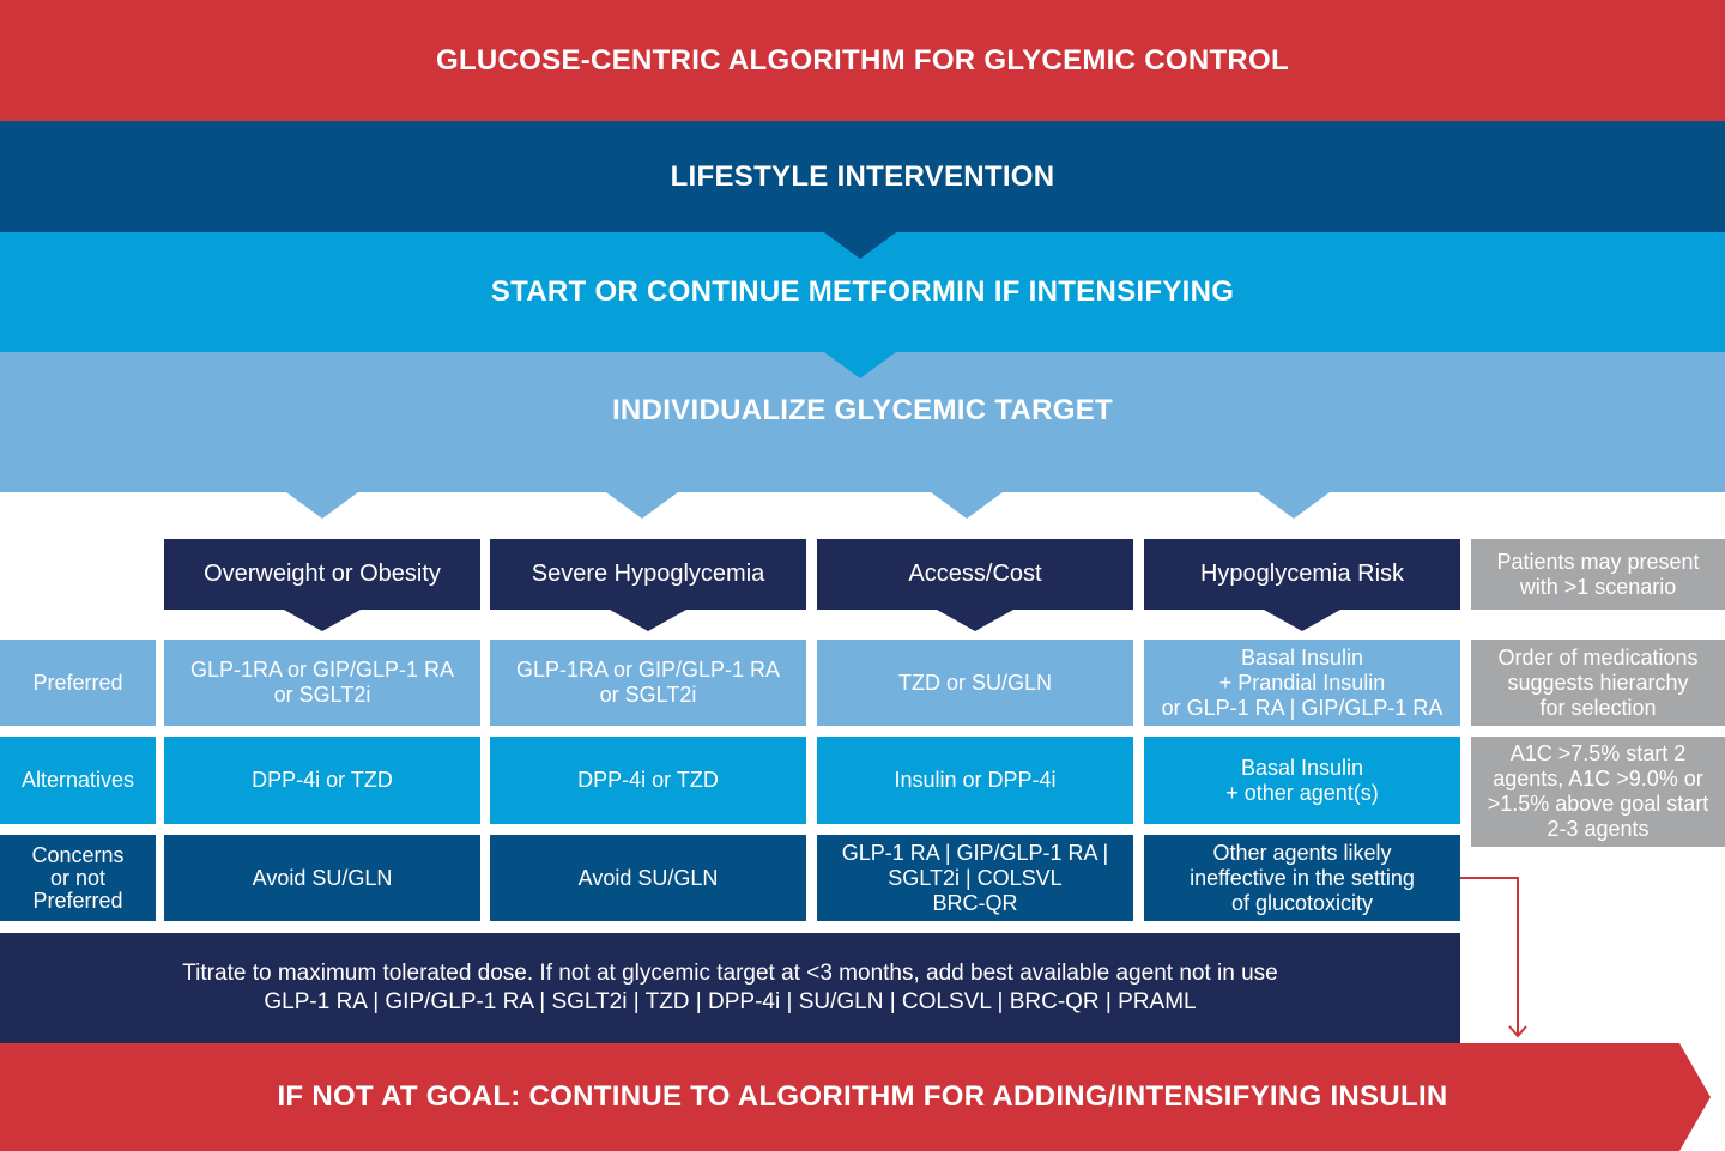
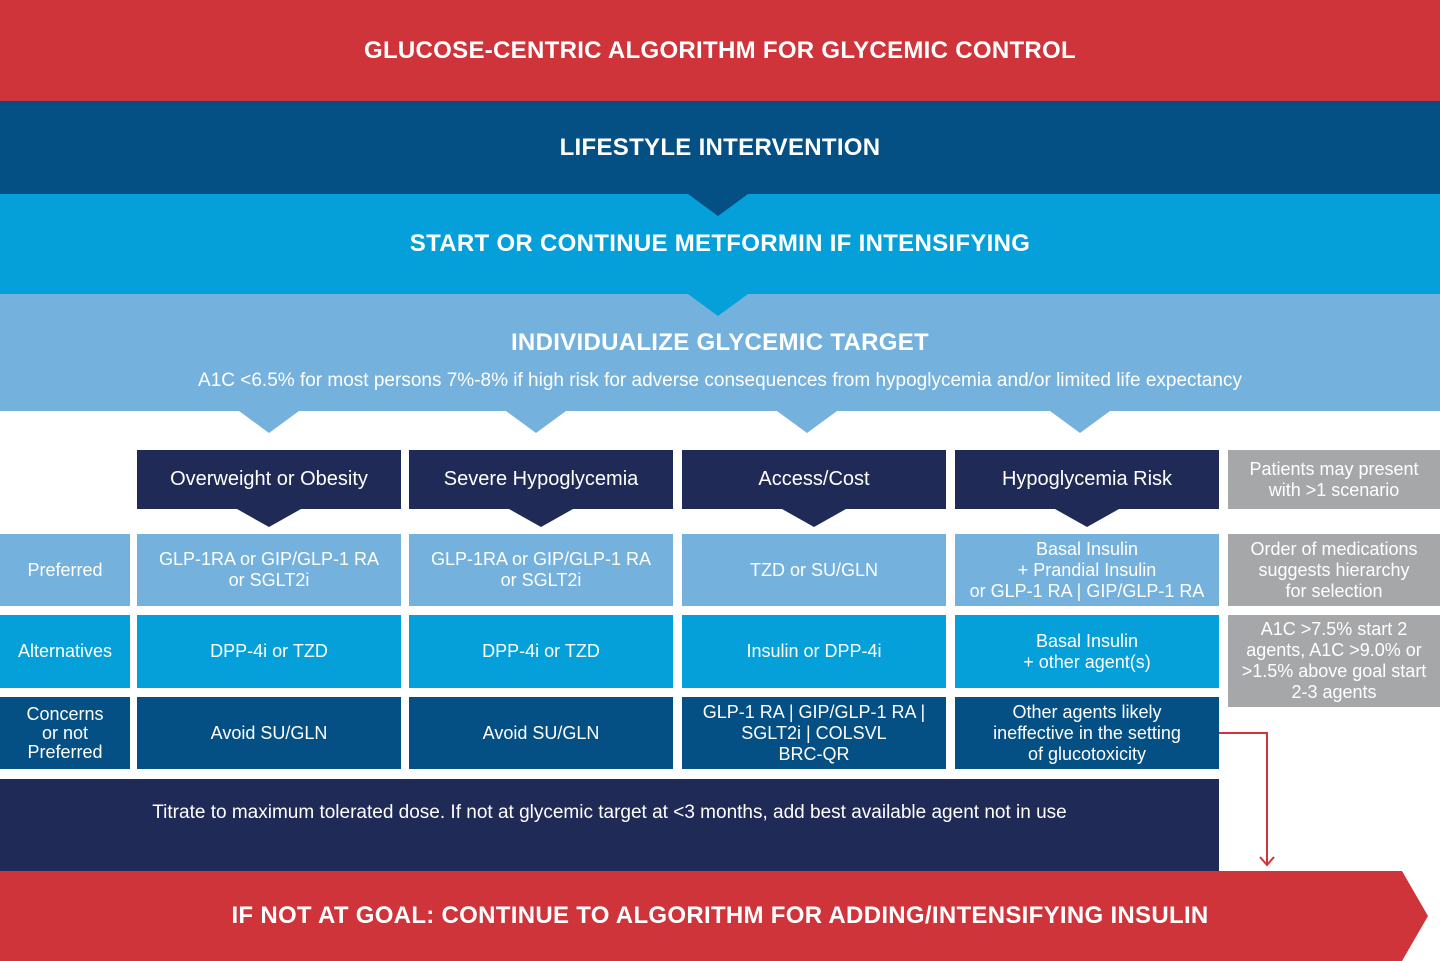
  GLUCOSE-CENTRIC ALGORITHM FOR GLYCEMIC CONTROL
  LIFESTYLE INTERVENTION
  START OR CONTINUE METFORMIN IF INTENSIFYING
  INDIVIDUALIZE GLYCEMIC TARGET
+ A1C <6.5% for most persons 7%-8% if high risk for adverse consequences from hypoglycemia and/or limited life expectancy
  Overweight or Obesity
  Severe Hypoglycemia
  Access/Cost
  Hypoglycemia Risk
  Preferred
  Alternatives
  Concerns
  or not
  Preferred
  GLP-1RA or GIP/GLP-1 RA
  or SGLT2i
  GLP-1RA or GIP/GLP-1 RA
  or SGLT2i
  TZD or SU/GLN
  Basal Insulin
  + Prandial Insulin
  or GLP-1 RA | GIP/GLP-1 RA
  DPP-4i or TZD
  DPP-4i or TZD
  Insulin or DPP-4i
  Basal Insulin
  + other agent(s)
  Avoid SU/GLN
  Avoid SU/GLN
  GLP-1 RA | GIP/GLP-1 RA |
  SGLT2i | COLSVL
  BRC-QR
  Other agents likely
  ineffective in the setting
  of glucotoxicity
  Patients may present
  with >1 scenario
  Order of medications
  suggests hierarchy
  for selection
  A1C >7.5% start 2
  agents, A1C >9.0% or
  >1.5% above goal start
  2-3 agents
  Titrate to maximum tolerated dose. If not at glycemic target at <3 months, add best available agent not in use
- GLP-1 RA | GIP/GLP-1 RA | SGLT2i | TZD | DPP-4i | SU/GLN | COLSVL | BRC-QR | PRAML
  IF NOT AT GOAL: CONTINUE TO ALGORITHM FOR ADDING/INTENSIFYING INSULIN
